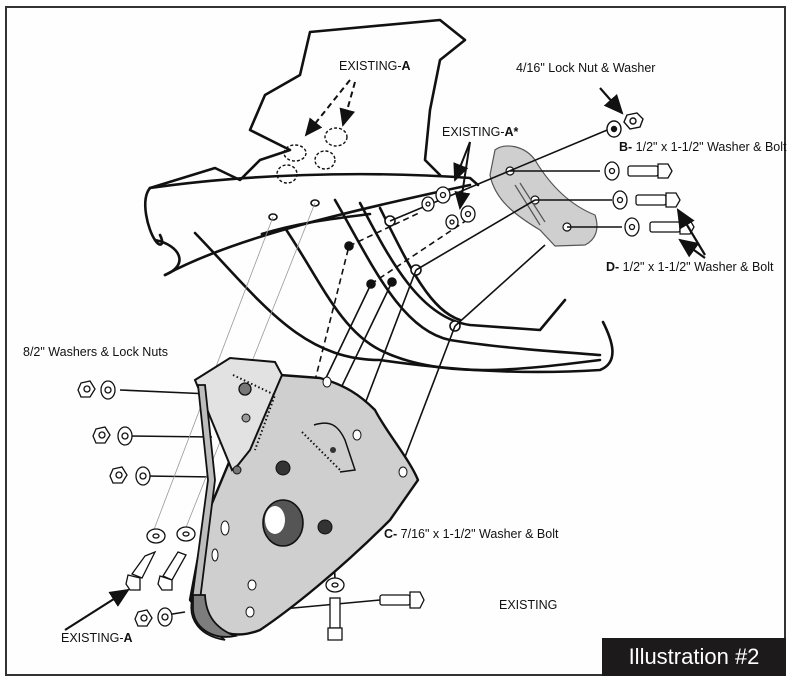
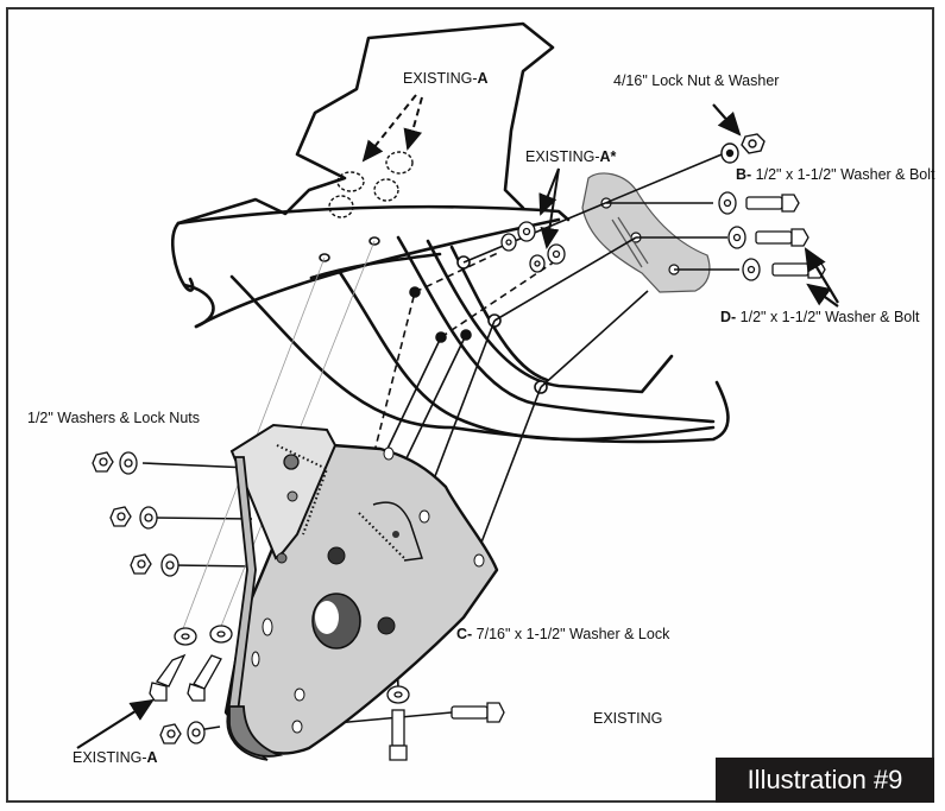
  EXISTING-A
  4/16" Lock Nut & Washer
  EXISTING-A*
  B- 1/2" x 1-1/2" Washer & Bolt
  D- 1/2" x 1-1/2" Washer & Bolt
- 8/2" Washers & Lock Nuts
+ 1/2" Washers & Lock Nuts
- C- 7/16" x 1-1/2" Washer & Bolt
+ C- 7/16" x 1-1/2" Washer & Lock
  EXISTING
  EXISTING-A
- Illustration #2
+ Illustration #9
